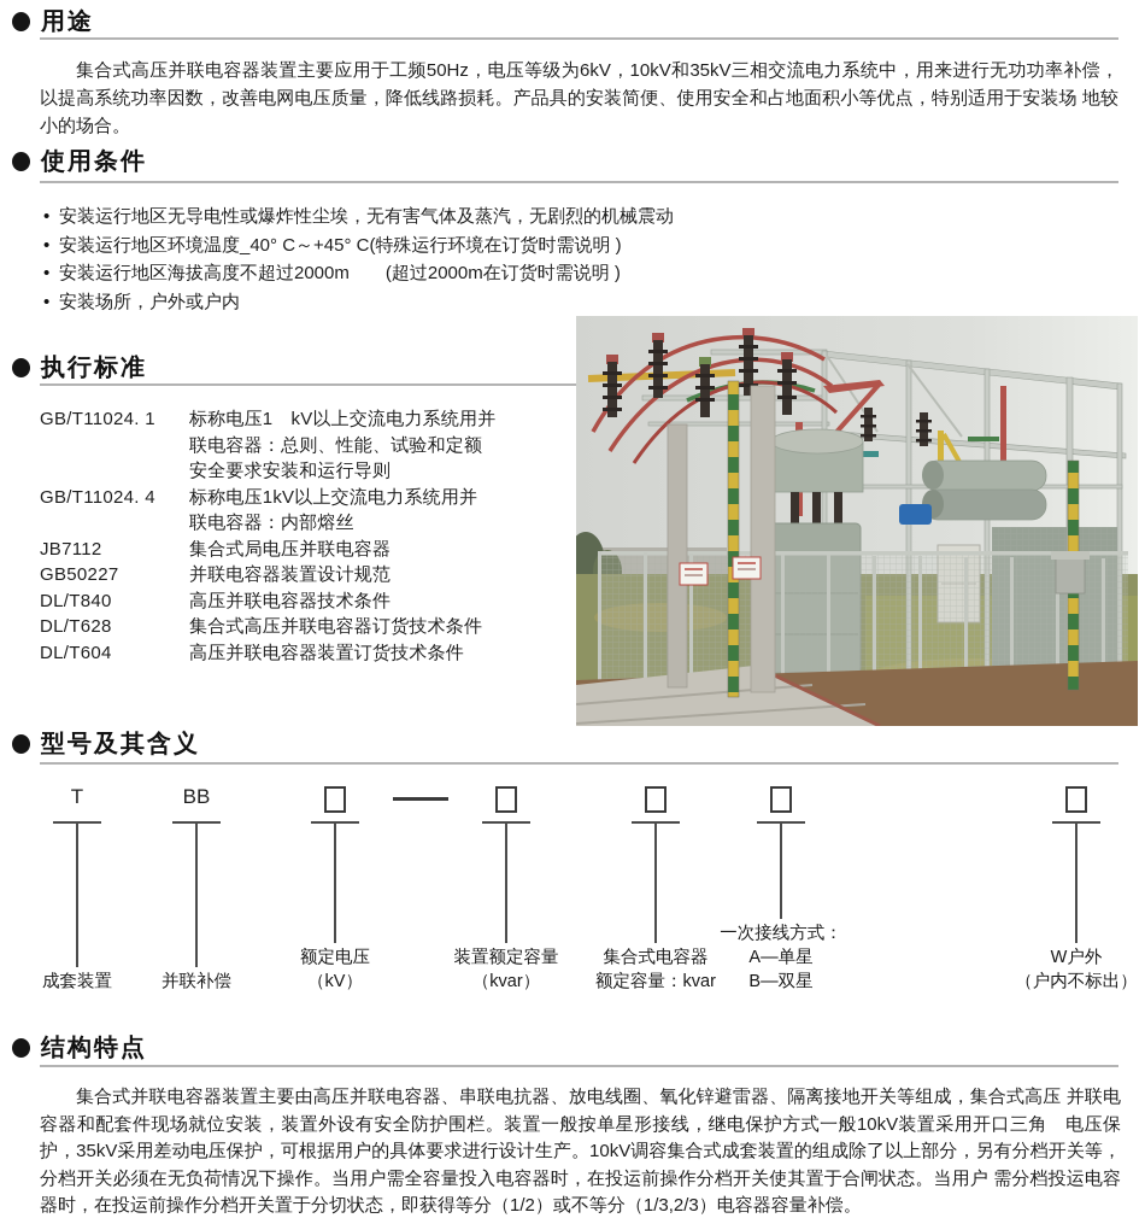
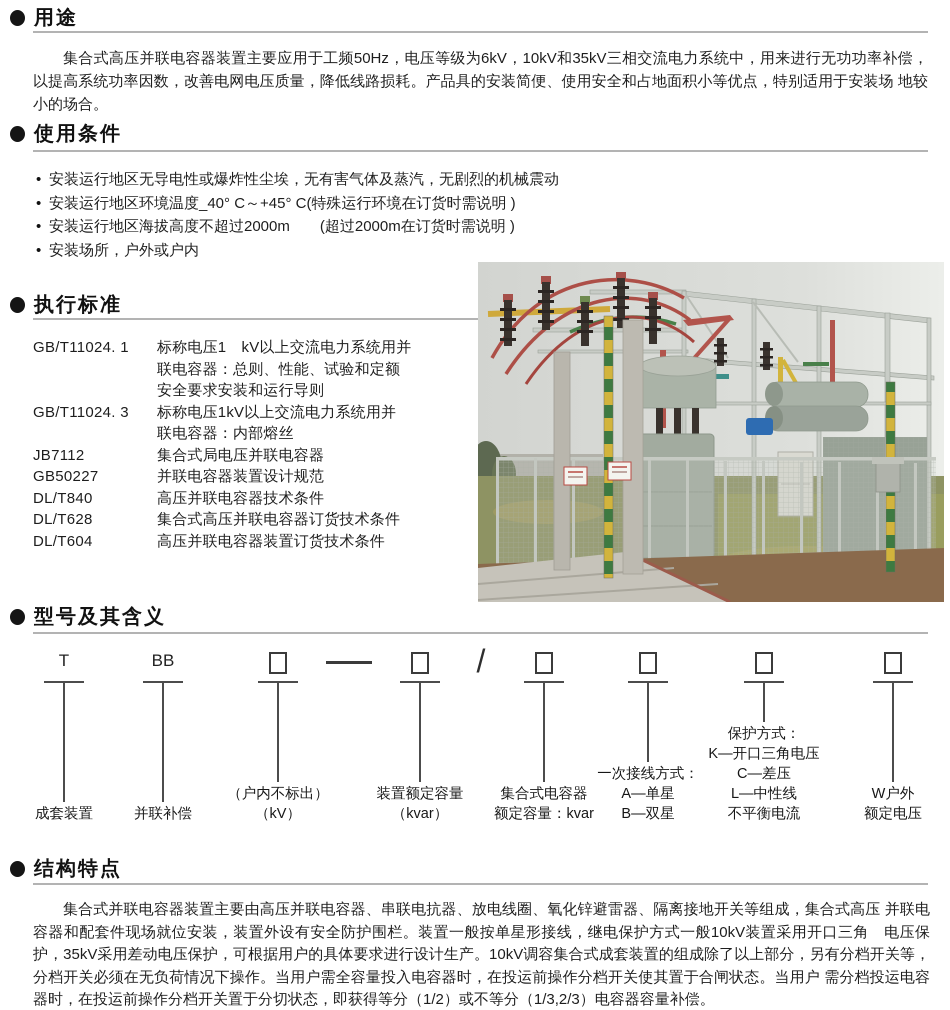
  用途
  集合式高压并联电容器装置主要应用于工频50Hz，电压等级为6kV，10kV和35kV三相交流电力系统中，用来进行无功功率补偿， 以提高系统功率因数，改善电网电压质量，降低线路损耗。产品具的安装简便、使用安全和占地面积小等优点，特别适用于安装场 地较小的场合。
  使用条件
  安装运行地区无导电性或爆炸性尘埃，无有害气体及蒸汽，无剧烈的机械震动
  安装运行地区环境温度_40° C～+45° C(特殊运行环境在订货时需说明 )
  安装运行地区海拔高度不超过2000m (超过2000m在订货时需说明 )
  安装场所，户外或户内
  执行标准
  GB/T11024. 1
  标称电压1 kV以上交流电力系统用并
  联电容器：总则、性能、试验和定额
  安全要求安装和运行导则
- GB/T11024. 4
+ GB/T11024. 3
  标称电压1kV以上交流电力系统用并
  联电容器：内部熔丝
  JB7112
  集合式局电压并联电容器
  GB50227
  并联电容器装置设计规范
  DL/T840
  高压并联电容器技术条件
  DL/T628
  集合式高压并联电容器订货技术条件
  DL/T604
  高压并联电容器装置订货技术条件
  型号及其含义
  T
  成套装置
  BB
  并联补偿
- 额定电压
+ （户内不标出）
  （kV）
  装置额定容量
  （kvar）
+ /
  集合式电容器
  额定容量：kvar
  一次接线方式：
  A—单星
  B—双星
+ 保护方式：
+ K—开口三角电压
+ C—差压
+ L—中性线
+ 不平衡电流
  W户外
- （户内不标出）
+ 额定电压
  结构特点
  集合式并联电容器装置主要由高压并联电容器、串联电抗器、放电线圈、氧化锌避雷器、隔离接地开关等组成，集合式高压 并联电容器和配套件现场就位安装，装置外设有安全防护围栏。装置一般按单星形接线，继电保护方式一般10kV装置采用开口三角 电压保护，35kV采用差动电压保护，可根据用户的具体要求进行设计生产。10kV调容集合式成套装置的组成除了以上部分，另有分档开关等，分档开关必须在无负荷情况下操作。当用户需全容量投入电容器时，在投运前操作分档开关使其置于合闸状态。当用户 需分档投运电容器时，在投运前操作分档开关置于分切状态，即获得等分（1/2）或不等分（1/3,2/3）电容器容量补偿。
